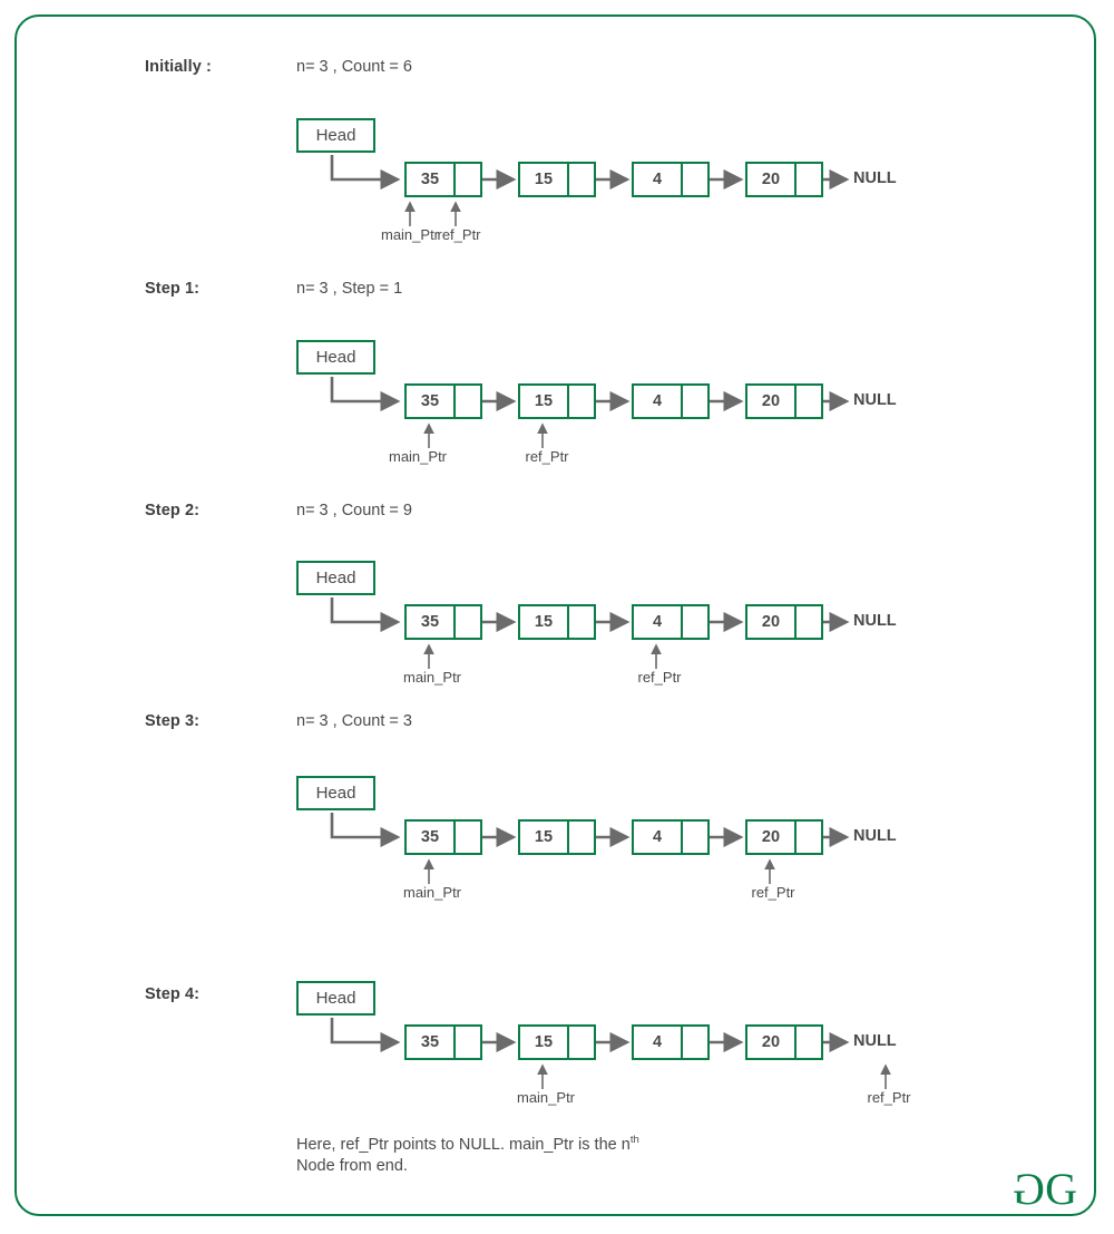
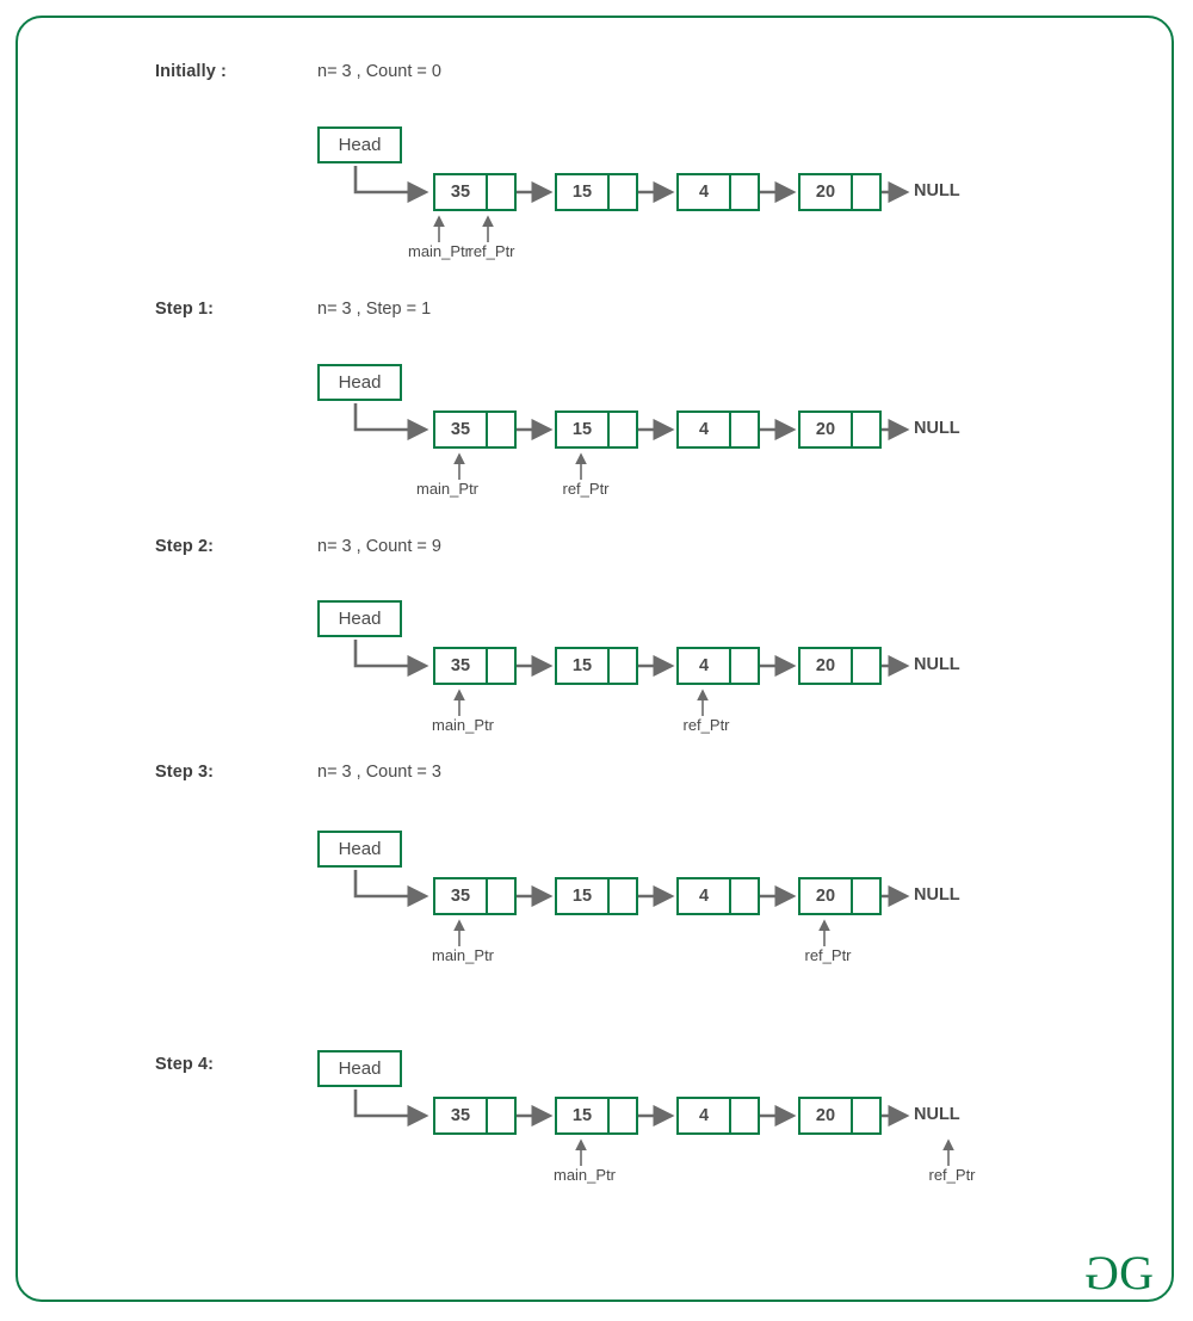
  Initially :
- n= 3 , Count = 6
+ n= 3 , Count = 0
  Head
  35
  15
  4
  20
  NULL
  main_Ptr
  ref_Ptr
  Step 1:
  n= 3 , Step = 1
  Head
  35
  15
  4
  20
  NULL
  main_Ptr
  ref_Ptr
  Step 2:
  n= 3 , Count = 9
  Head
  35
  15
  4
  20
  NULL
  main_Ptr
  ref_Ptr
  Step 3:
  n= 3 , Count = 3
  Head
  35
  15
  4
  20
  NULL
  main_Ptr
  ref_Ptr
  Step 4:
  Head
  35
  15
  4
  20
  NULL
  main_Ptr
  ref_Ptr
- Here, ref_Ptr points to NULL. main_Ptr is the nth
- Node from end.
  G
